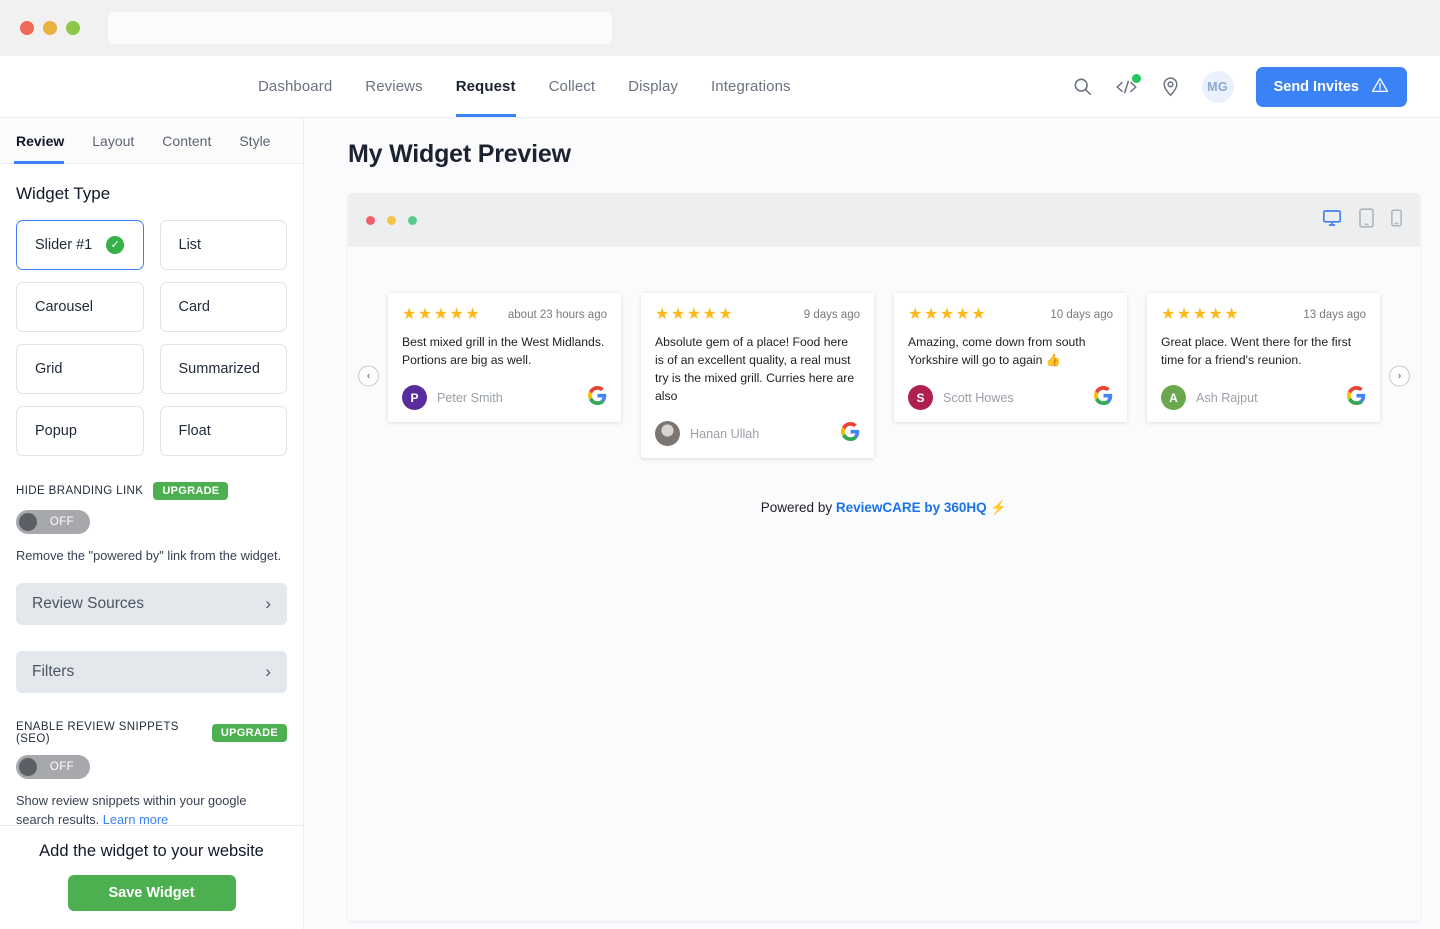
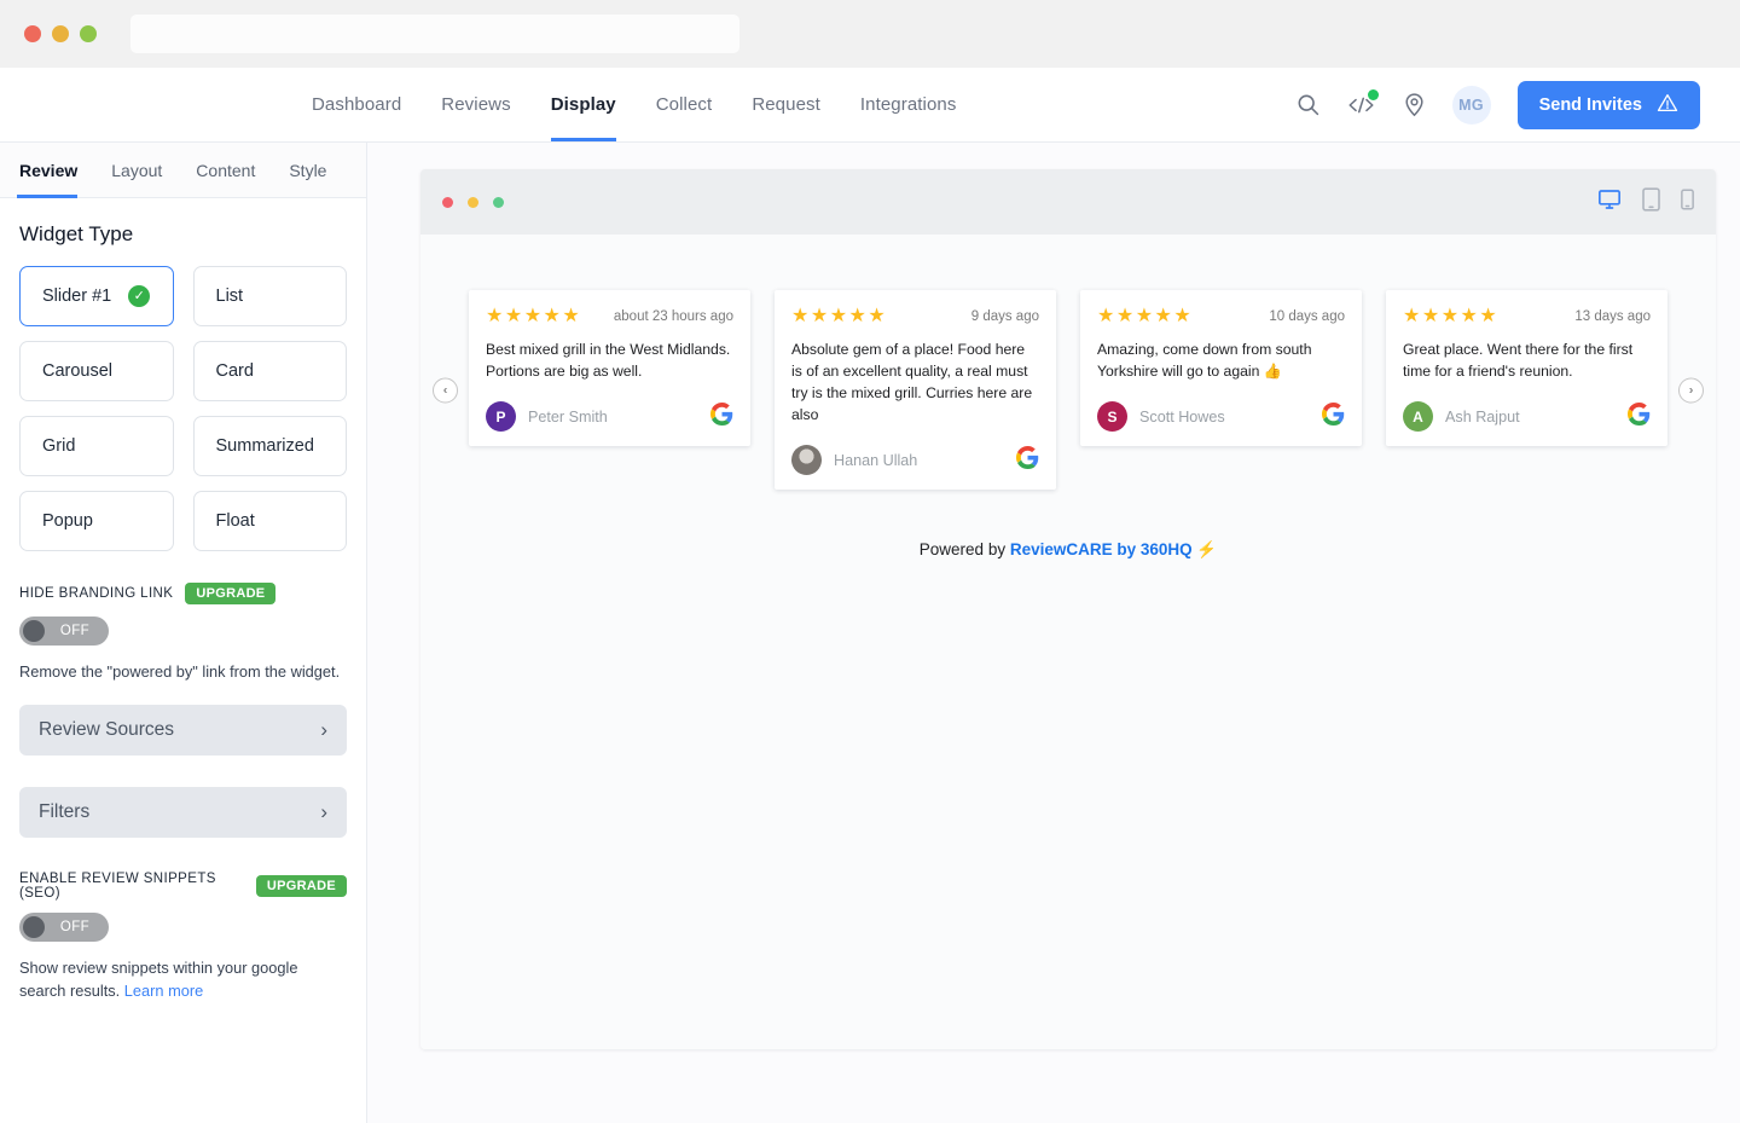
  Dashboard
  Reviews
- Request
+ Display
  Collect
- Display
+ Request
  Integrations
  MG
  Send Invites
  Review
  Layout
  Content
  Style
  Widget Type
  Slider #1
  ✓
  List
  Carousel
  Card
  Grid
  Summarized
  Popup
  Float
  HIDE BRANDING LINK
  UPGRADE
  OFF
  Remove the "powered by" link from the widget.
  Review Sources
  ›
  Filters
  ›
  ENABLE REVIEW SNIPPETS (SEO)
  UPGRADE
  OFF
  Show review snippets within your google search results. Learn more
- Add the widget to your website
- Save Widget
- My Widget Preview
  ‹
  ★★★★★
  about 23 hours ago
  Best mixed grill in the West Midlands. Portions are big as well.
  P
  Peter Smith
  ★★★★★
  9 days ago
  Absolute gem of a place! Food here is of an excellent quality, a real must try is the mixed grill. Curries here are also
  Hanan Ullah
  ★★★★★
  10 days ago
  Amazing, come down from south Yorkshire will go to again 👍
  S
  Scott Howes
  ★★★★★
  13 days ago
  Great place. Went there for the first time for a friend's reunion.
  A
  Ash Rajput
  ›
  Powered by ReviewCARE by 360HQ ⚡
